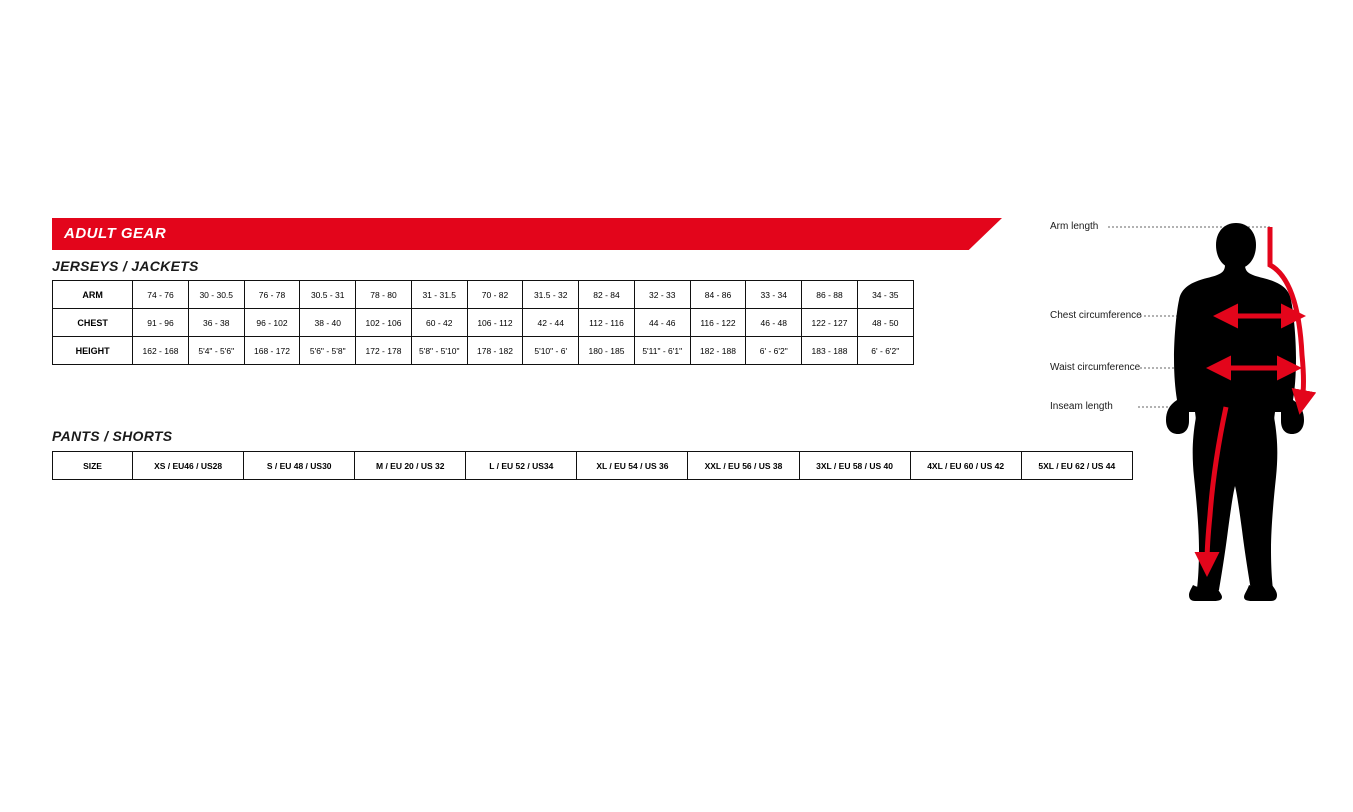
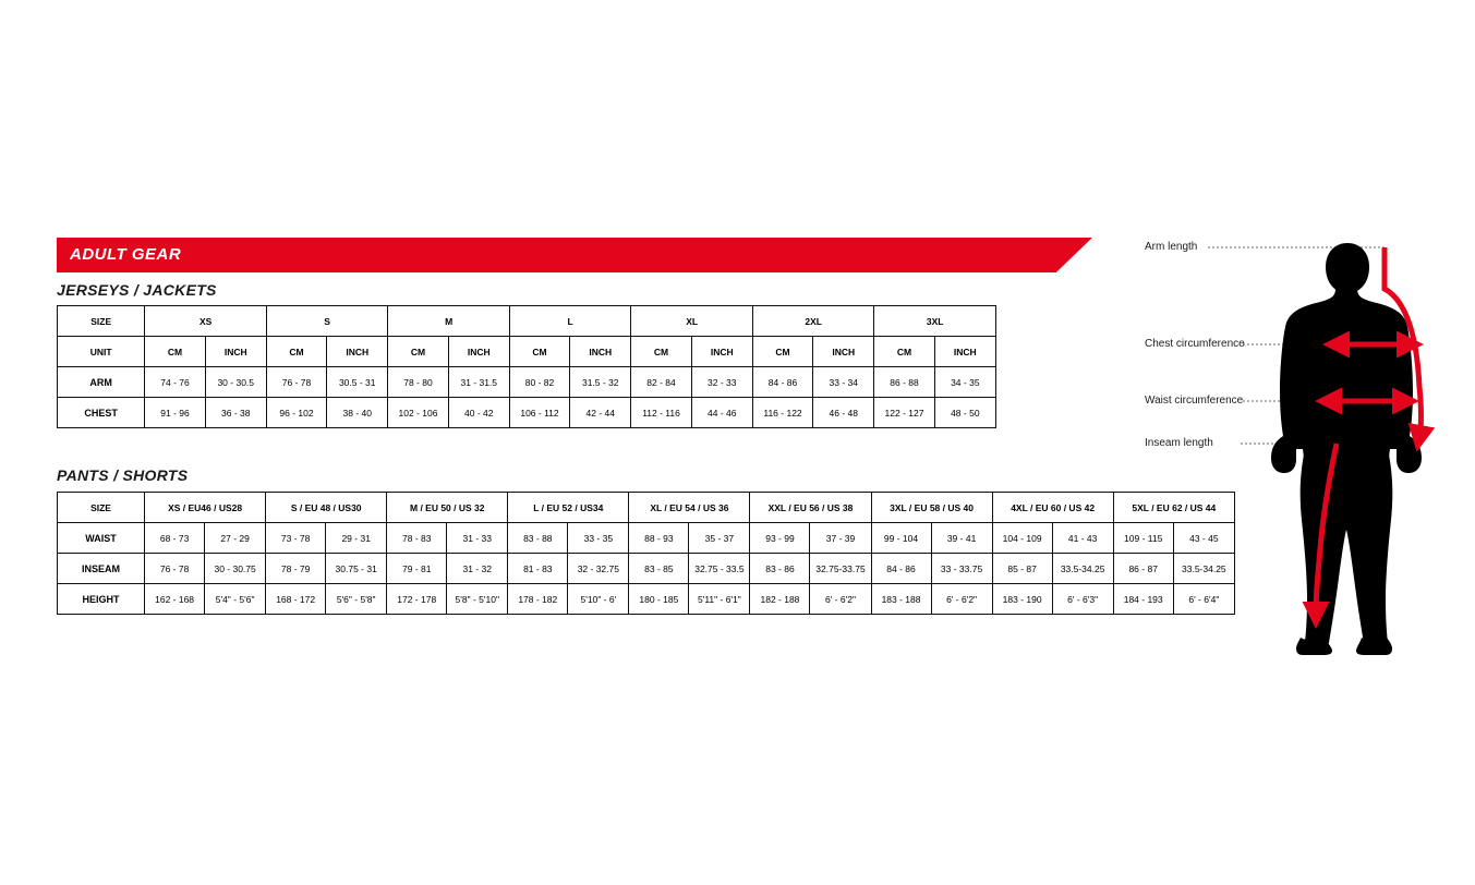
  ADULT GEAR
  JERSEYS / JACKETS
+ SIZE	XS	S	M	L	XL	2XL	3XL
+ UNIT	CM	INCH	CM	INCH	CM	INCH	CM	INCH	CM	INCH	CM	INCH	CM	INCH
- ARM	74 - 76	30 - 30.5	76 - 78	30.5 - 31	78 - 80	31 - 31.5	70 - 82	31.5 - 32	82 - 84	32 - 33	84 - 86	33 - 34	86 - 88	34 - 35
+ ARM	74 - 76	30 - 30.5	76 - 78	30.5 - 31	78 - 80	31 - 31.5	80 - 82	31.5 - 32	82 - 84	32 - 33	84 - 86	33 - 34	86 - 88	34 - 35
- CHEST	91 - 96	36 - 38	96 - 102	38 - 40	102 - 106	60 - 42	106 - 112	42 - 44	112 - 116	44 - 46	116 - 122	46 - 48	122 - 127	48 - 50
+ CHEST	91 - 96	36 - 38	96 - 102	38 - 40	102 - 106	40 - 42	106 - 112	42 - 44	112 - 116	44 - 46	116 - 122	46 - 48	122 - 127	48 - 50
- HEIGHT	162 - 168	5'4" - 5'6"	168 - 172	5'6" - 5'8"	172 - 178	5'8" - 5'10"	178 - 182	5'10" - 6'	180 - 185	5'11" - 6'1"	182 - 188	6' - 6'2"	183 - 188	6' - 6'2"
  PANTS / SHORTS
- SIZE	XS / EU46 / US28	S / EU 48 / US30	M / EU 20 / US 32	L / EU 52 / US34	XL / EU 54 / US 36	XXL / EU 56 / US 38	3XL / EU 58 / US 40	4XL / EU 60 / US 42	5XL / EU 62 / US 44
+ SIZE	XS / EU46 / US28	S / EU 48 / US30	M / EU 50 / US 32	L / EU 52 / US34	XL / EU 54 / US 36	XXL / EU 56 / US 38	3XL / EU 58 / US 40	4XL / EU 60 / US 42	5XL / EU 62 / US 44
+ WAIST	68 - 73	27 - 29	73 - 78	29 - 31	78 - 83	31 - 33	83 - 88	33 - 35	88 - 93	35 - 37	93 - 99	37 - 39	99 - 104	39 - 41	104 - 109	41 - 43	109 - 115	43 - 45
+ INSEAM	76 - 78	30 - 30.75	78 - 79	30.75 - 31	79 - 81	31 - 32	81 - 83	32 - 32.75	83 - 85	32.75 - 33.5	83 - 86	32.75-33.75	84 - 86	33 - 33.75	85 - 87	33.5-34.25	86 - 87	33.5-34.25
+ HEIGHT	162 - 168	5'4" - 5'6"	168 - 172	5'6" - 5'8"	172 - 178	5'8" - 5'10"	178 - 182	5'10" - 6'	180 - 185	5'11" - 6'1"	182 - 188	6' - 6'2"	183 - 188	6' - 6'2"	183 - 190	6' - 6'3"	184 - 193	6' - 6'4"
  Arm length
  Chest circumference
  Waist circumference
  Inseam length
